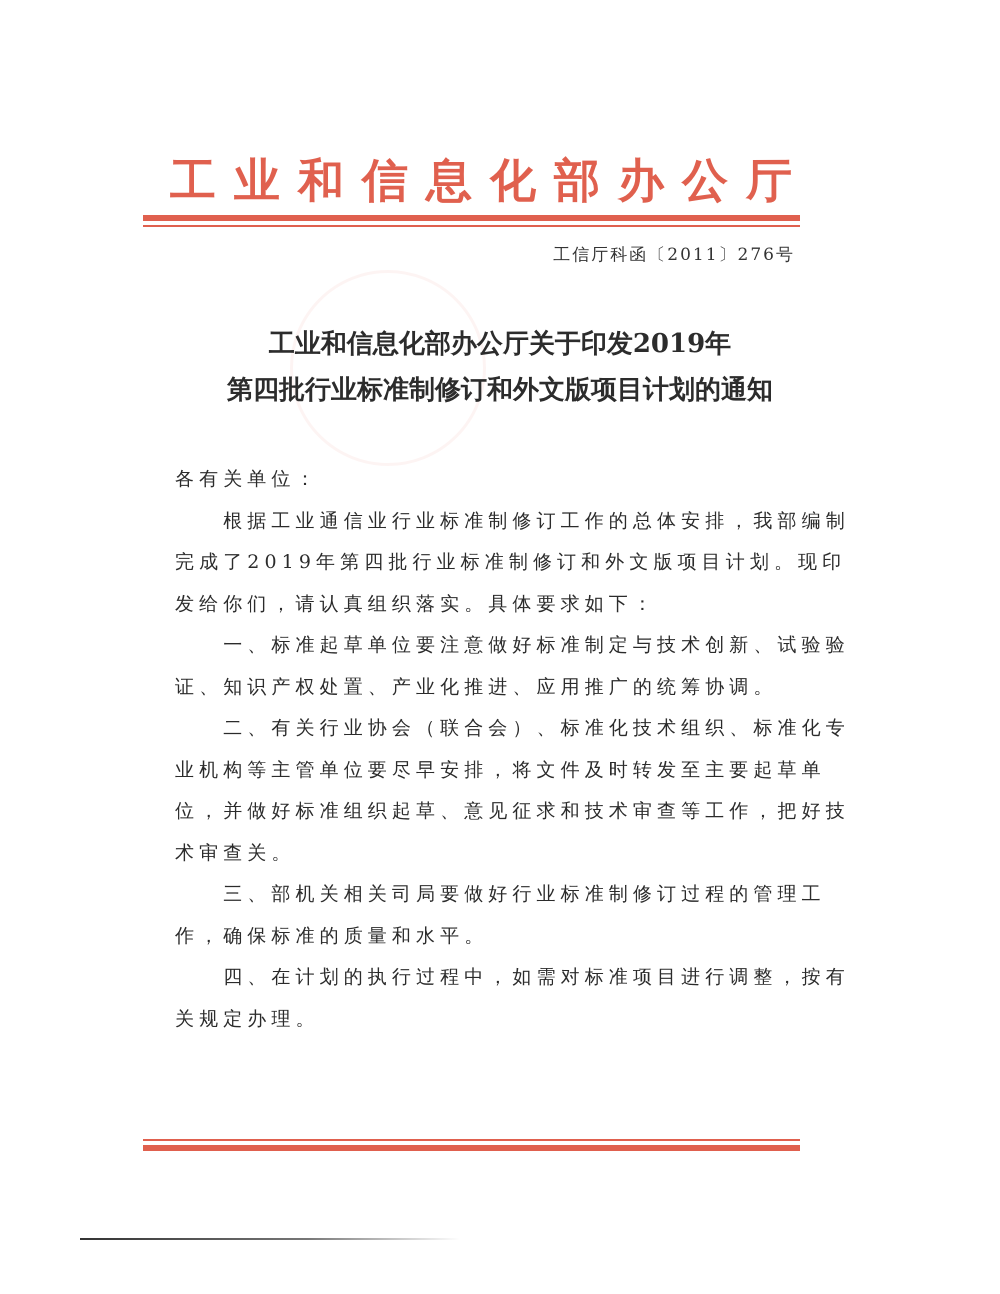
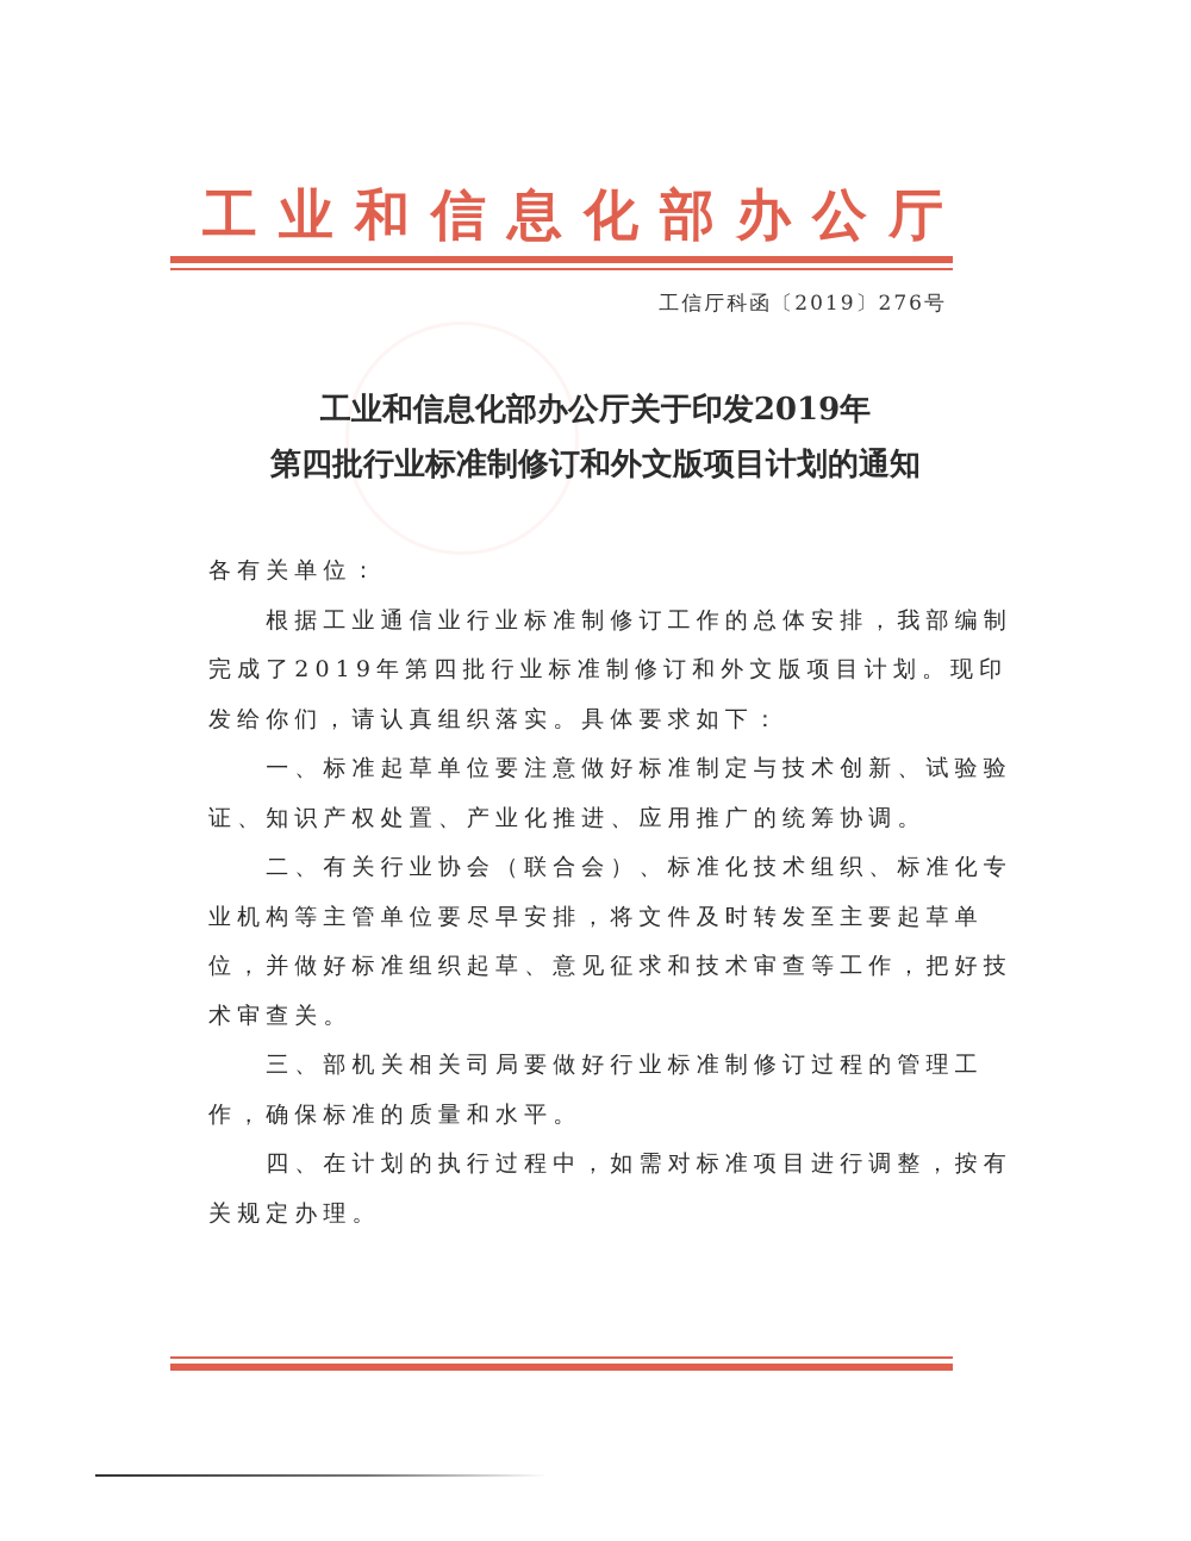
  工业和信息化部办公厅
- 工信厅科函〔2011〕276号
+ 工信厅科函〔2019〕276号
  工业和信息化部办公厅关于印发2019年
  第四批行业标准制修订和外文版项目计划的通知
  各有关单位：
  根据工业通信业行业标准制修订工作的总体安排，我部编制
  完成了2019年第四批行业标准制修订和外文版项目计划。现印
  发给你们，请认真组织落实。具体要求如下：
  一、标准起草单位要注意做好标准制定与技术创新、试验验
  证、知识产权处置、产业化推进、应用推广的统筹协调。
  二、有关行业协会（联合会）、标准化技术组织、标准化专
  业机构等主管单位要尽早安排，将文件及时转发至主要起草单
  位，并做好标准组织起草、意见征求和技术审查等工作，把好技
  术审查关。
  三、部机关相关司局要做好行业标准制修订过程的管理工
  作，确保标准的质量和水平。
  四、在计划的执行过程中，如需对标准项目进行调整，按有
  关规定办理。
